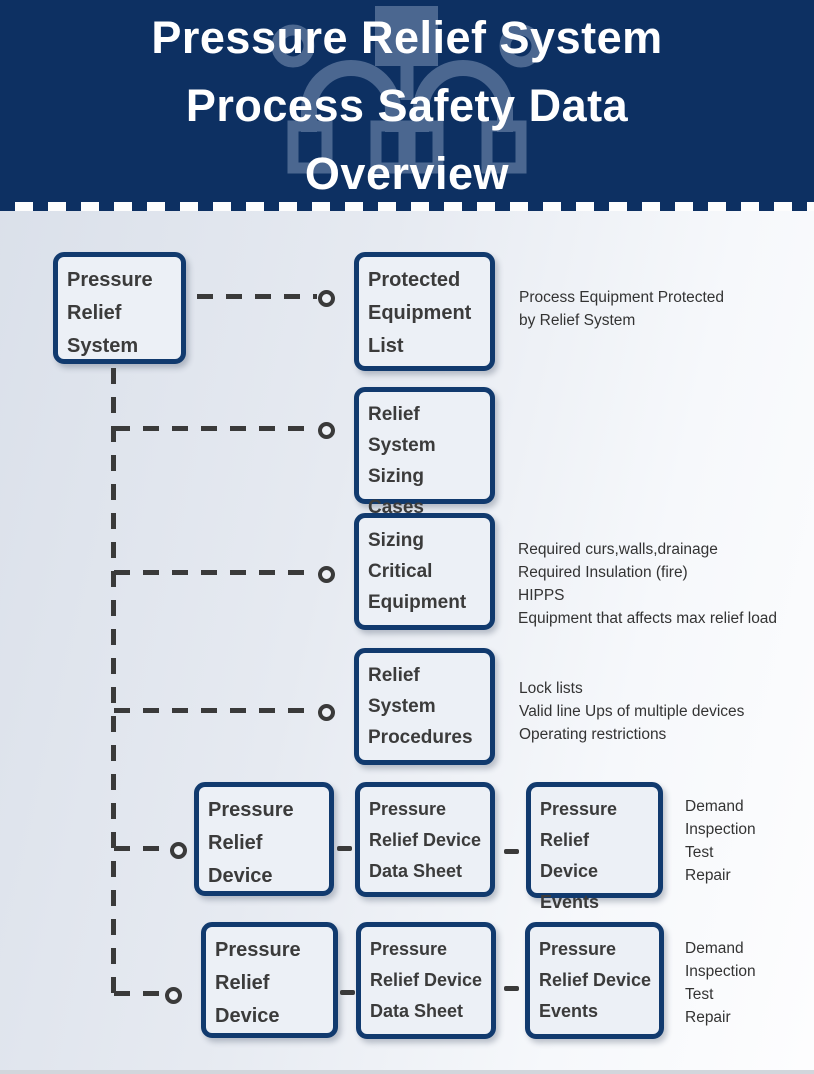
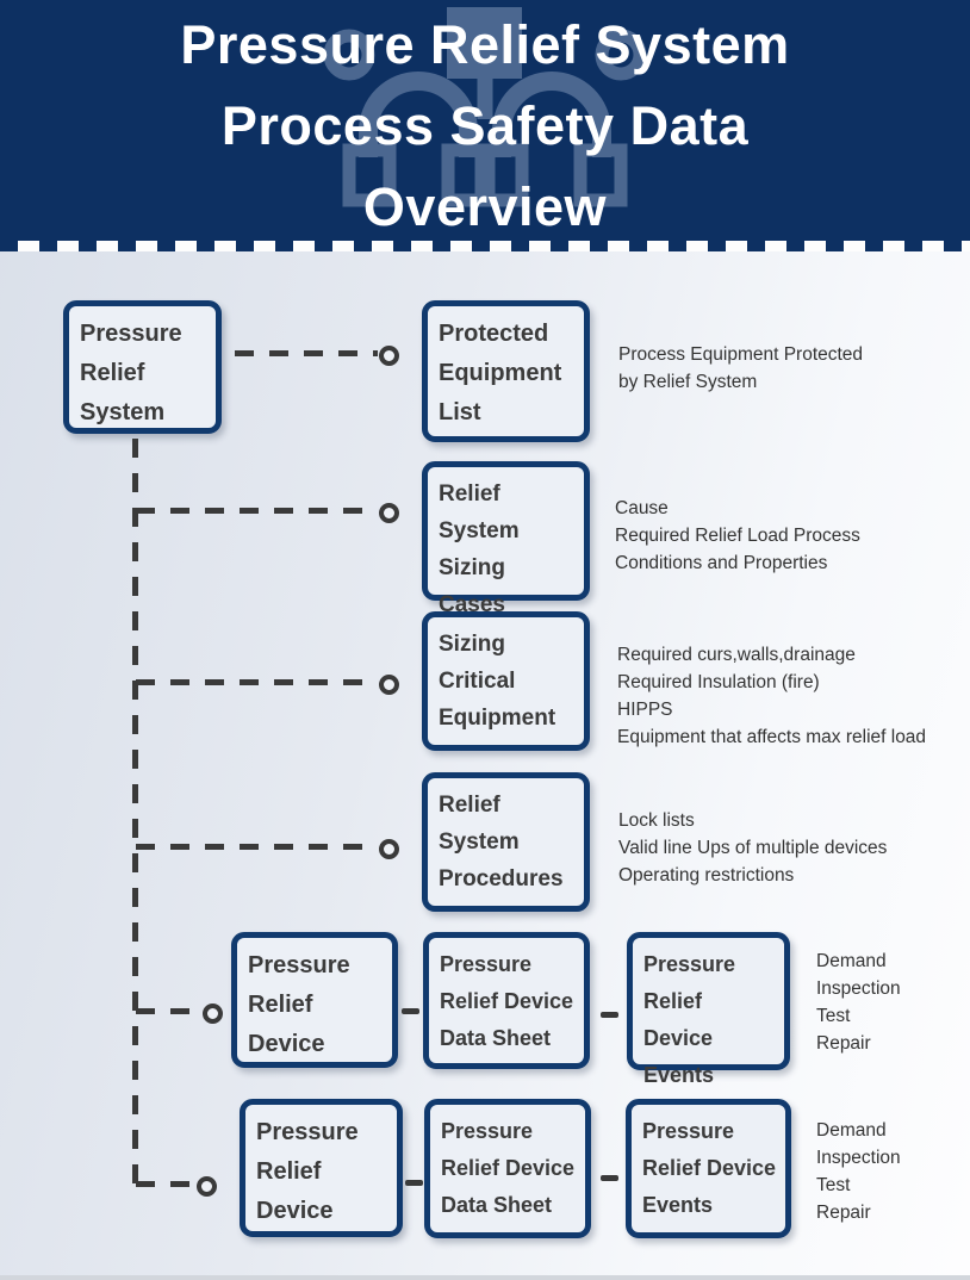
  Pressure Relief System
  Process Safety Data
  Overview
  Pressure
  Relief
  System
  Protected
  Equipment
  List
  Relief
  System
  Sizing Cases
  Sizing
  Critical
  Equipment
  Relief
  System
  Procedures
  Pressure
  Relief
  Device
  Pressure
  Relief Device
  Data Sheet
  Pressure
  Relief Device
  Events
  Pressure
  Relief
  Device
  Pressure
  Relief Device
  Data Sheet
  Pressure
  Relief Device
  Events
  Process Equipment Protected
  by Relief System
+ Cause
+ Required Relief Load Process
+ Conditions and Properties
  Required curs,walls,drainage
  Required Insulation (fire)
  HIPPS
  Equipment that affects max relief load
  Lock lists
  Valid line Ups of multiple devices
  Operating restrictions
  Demand
  Inspection
  Test
  Repair
  Demand
  Inspection
  Test
  Repair
